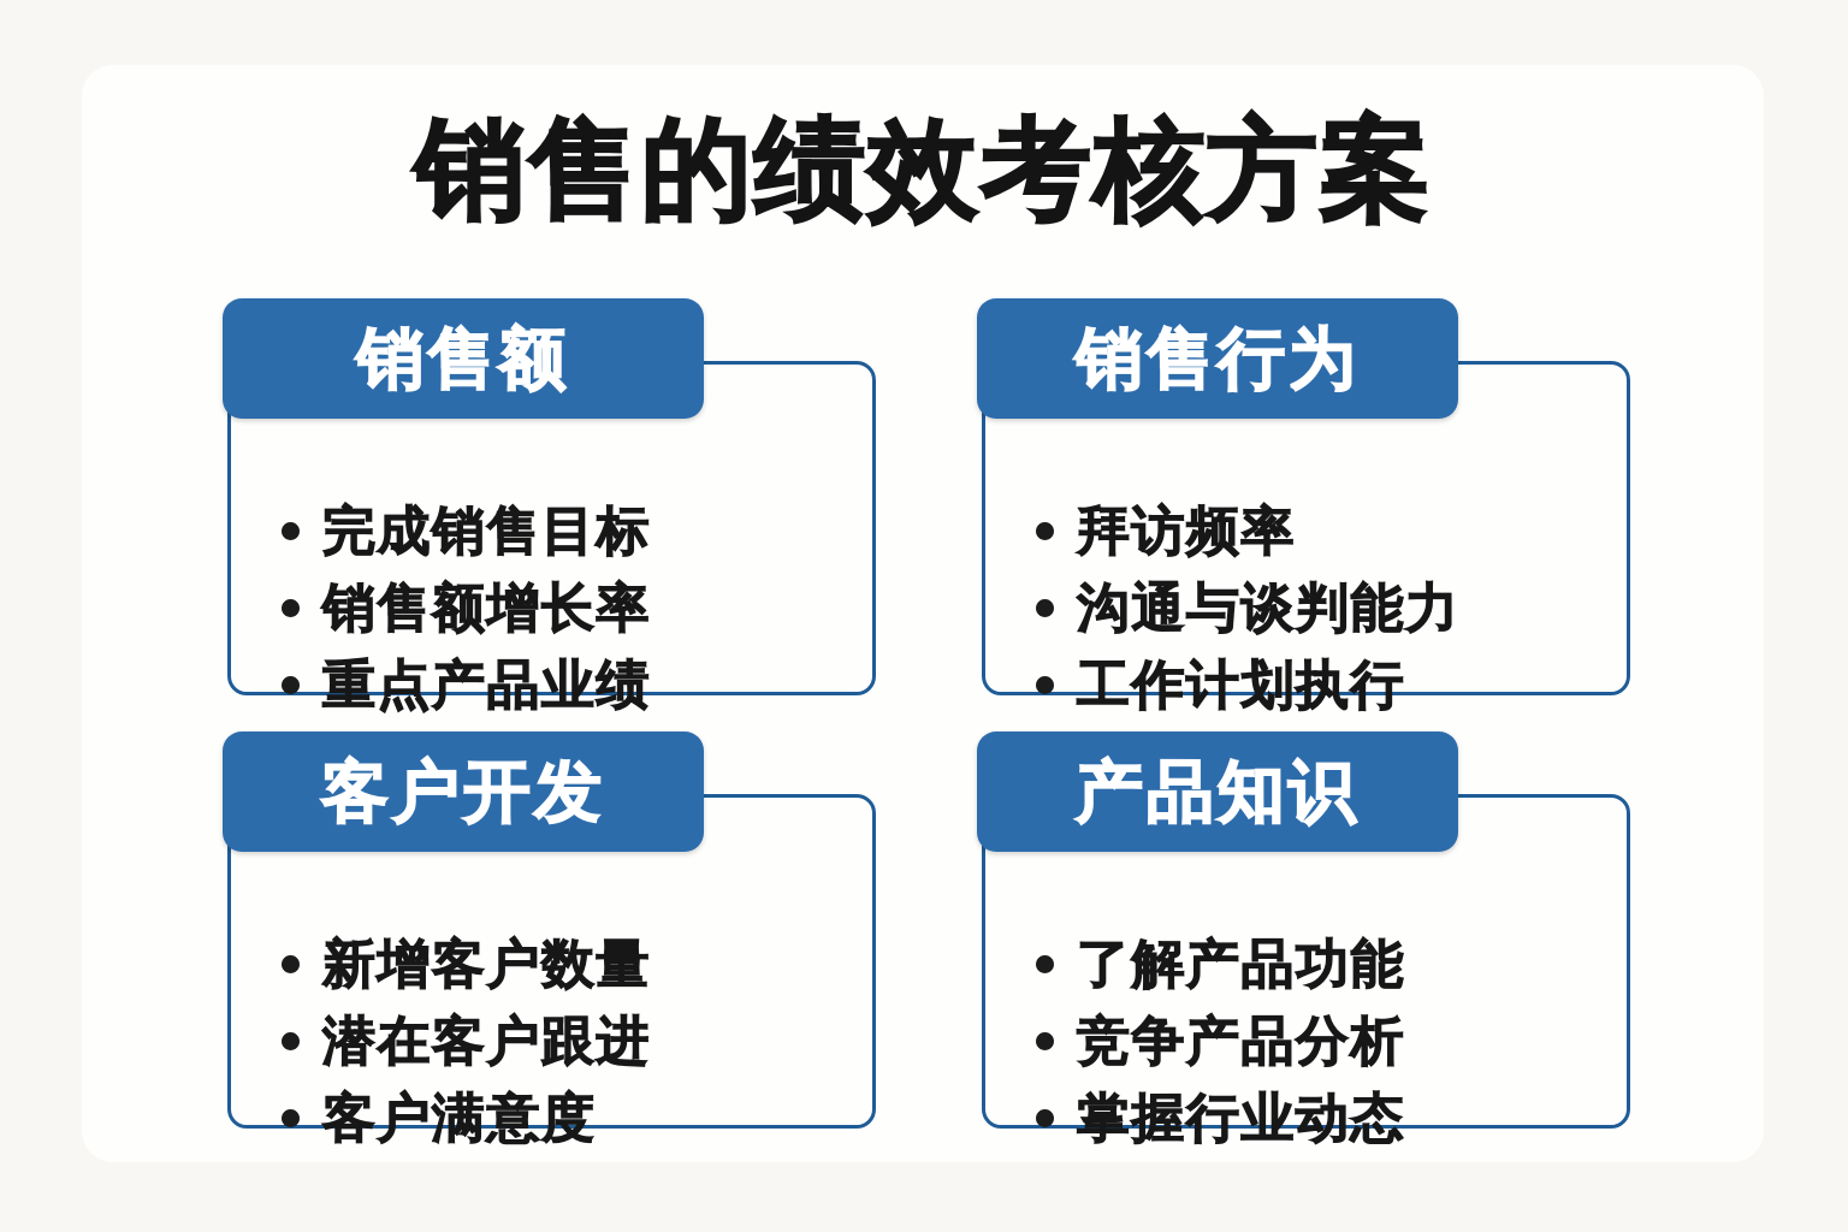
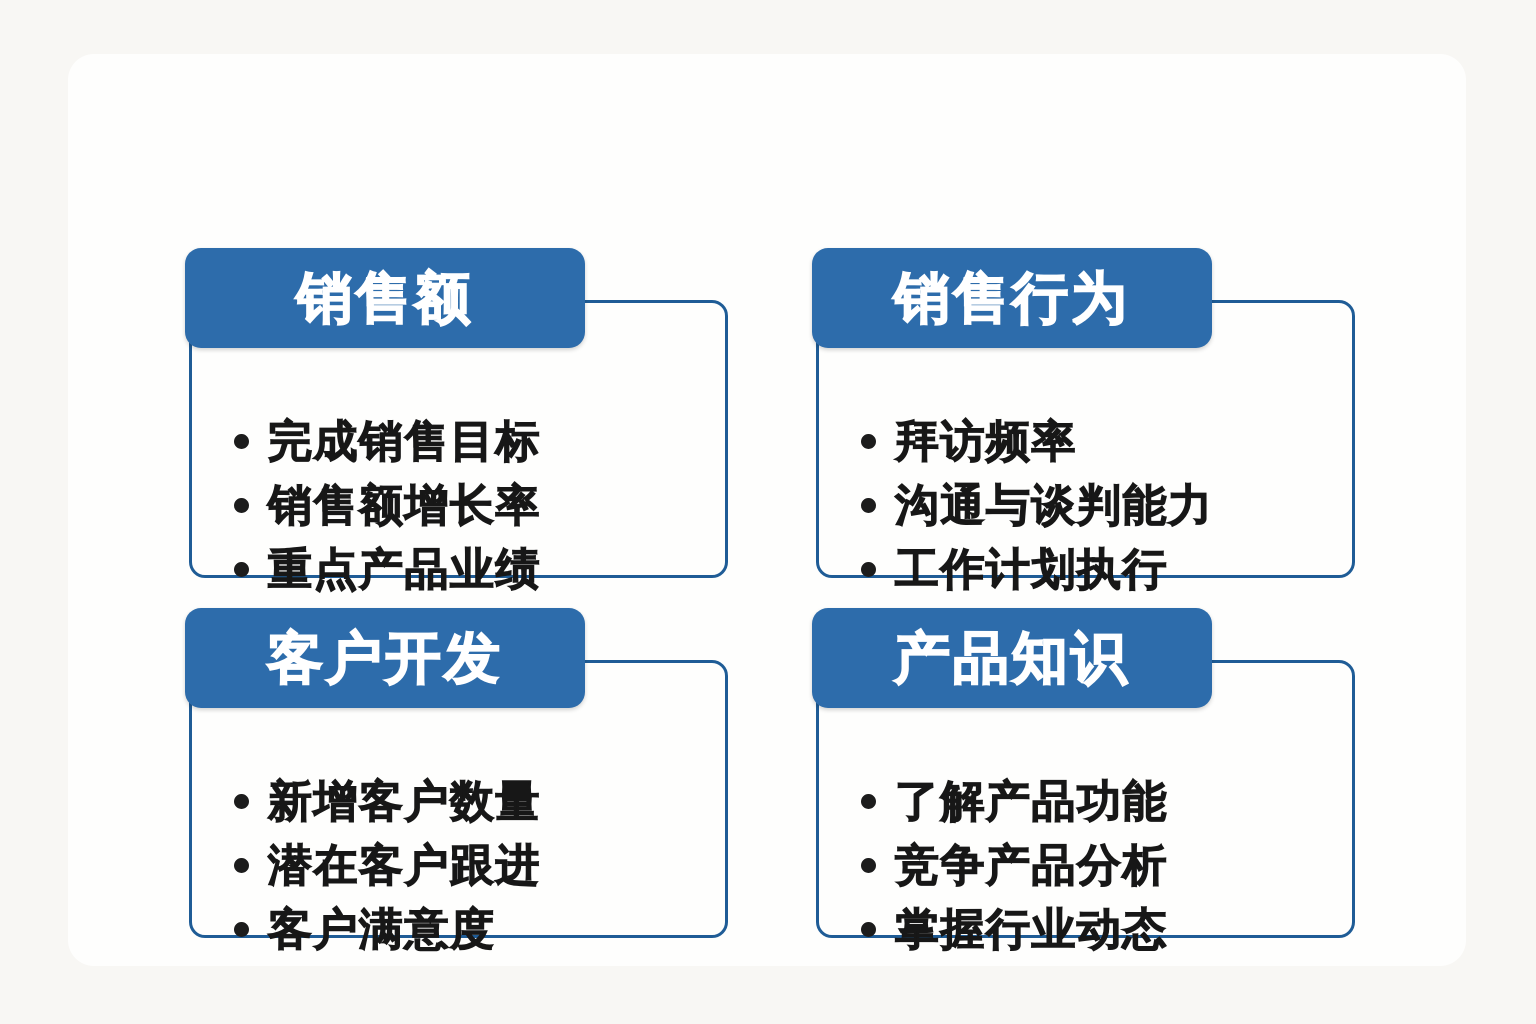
- 销售的绩效考核方案
  完成销售目标
  销售额增长率
  重点产品业绩
  销售额
  拜访频率
  沟通与谈判能力
  工作计划执行
  销售行为
  新增客户数量
  潜在客户跟进
  客户满意度
  客户开发
  了解产品功能
  竞争产品分析
  掌握行业动态
  产品知识
